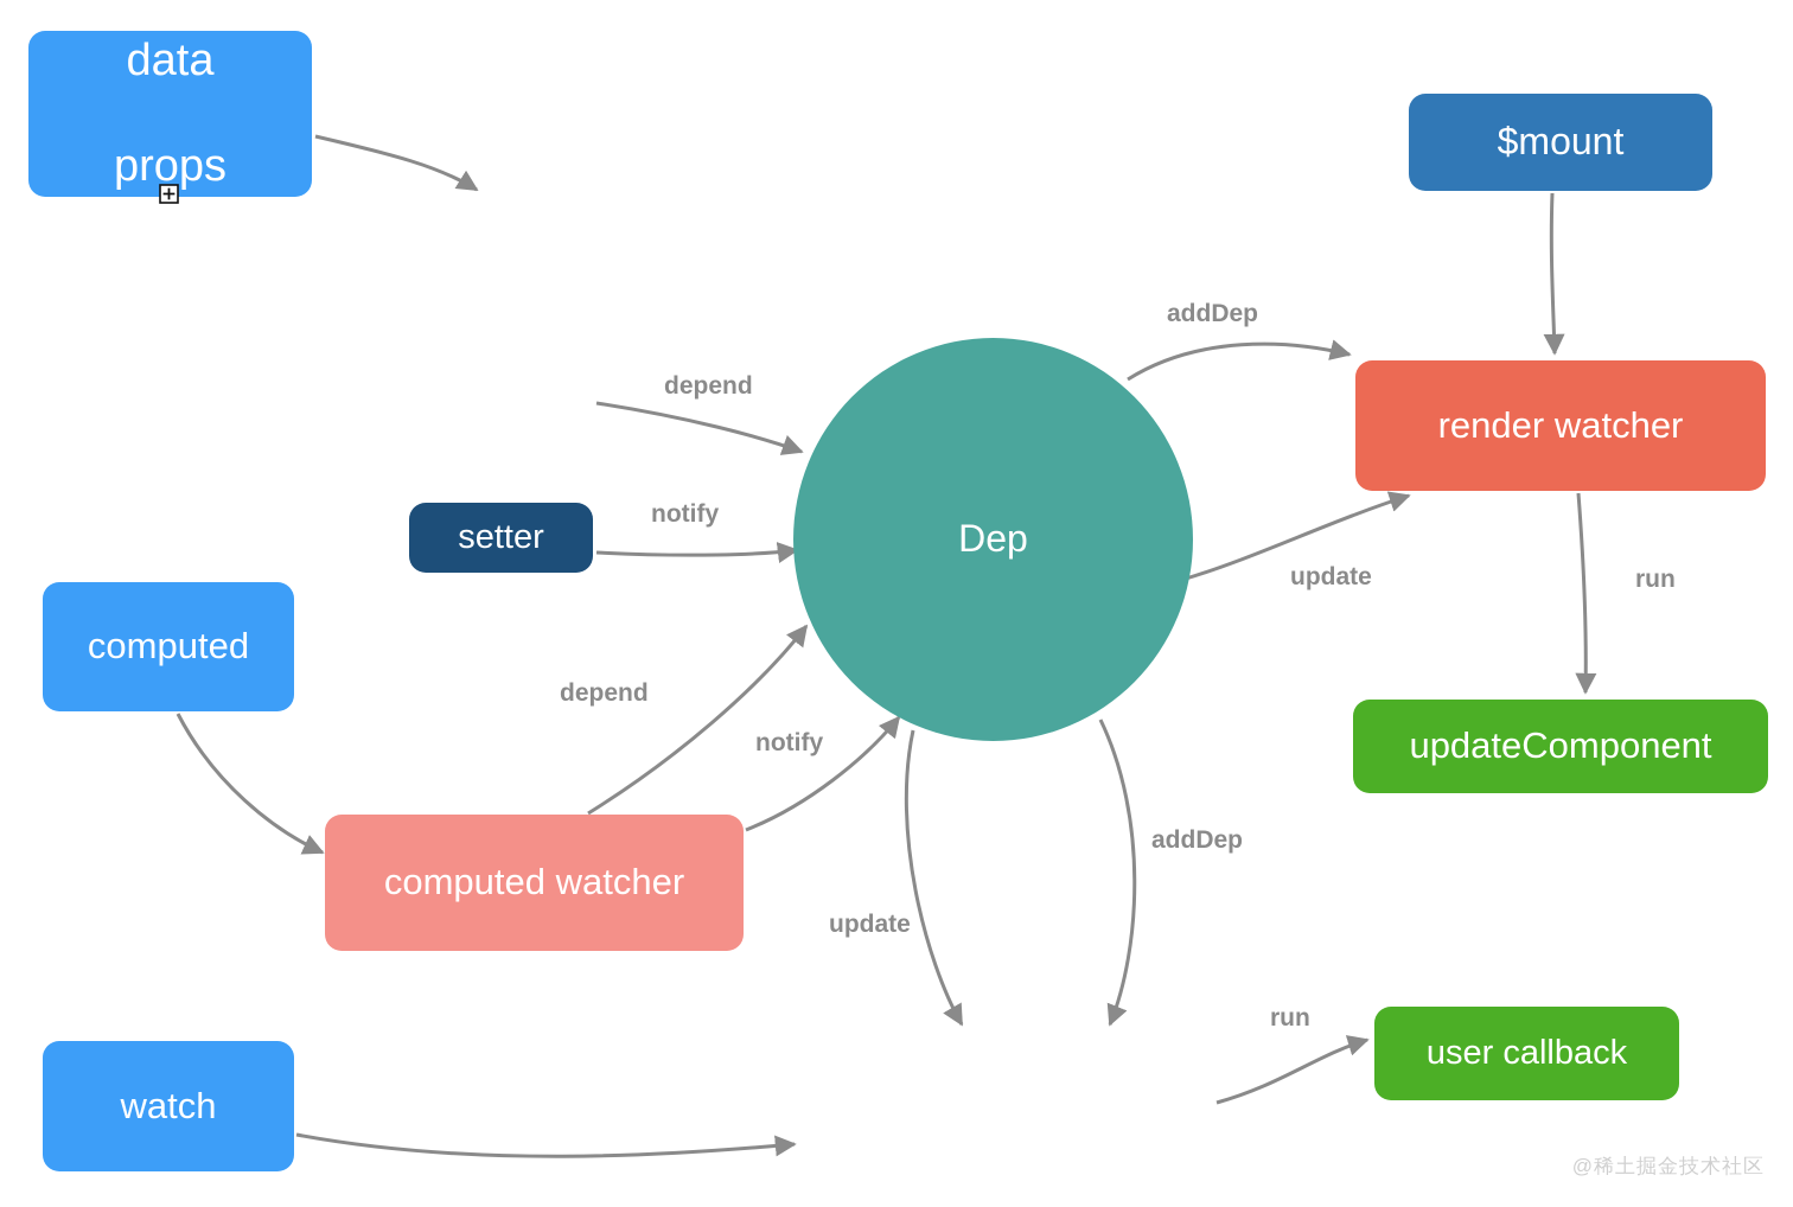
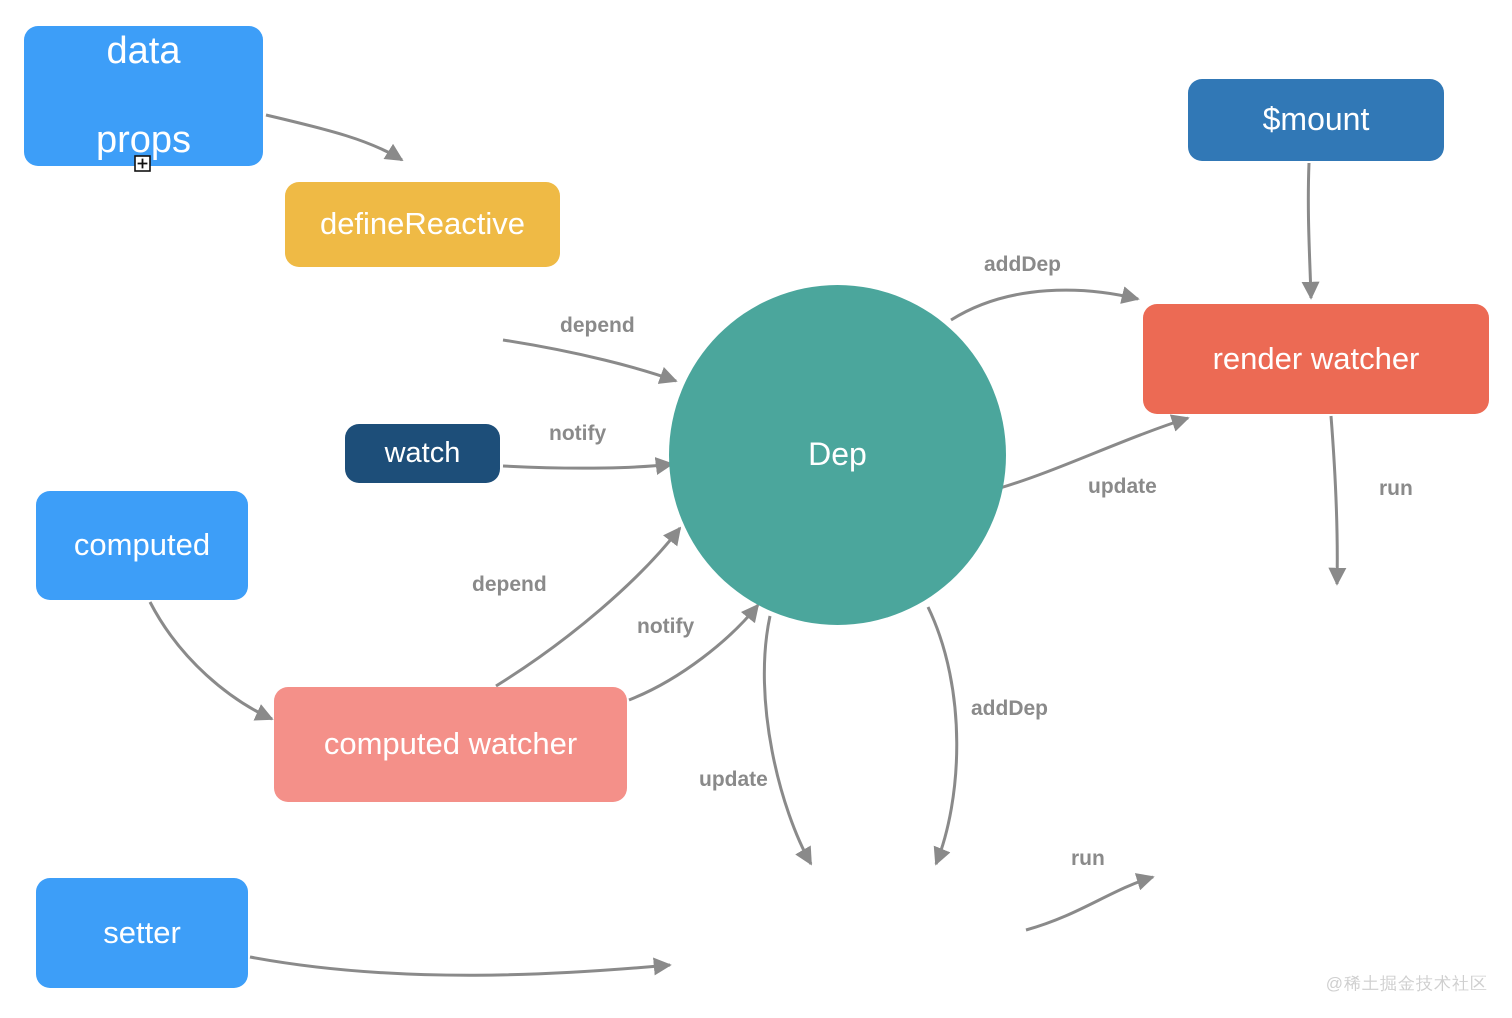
  data
  props
+ defineReactive
- setter
+ watch
  computed
  computed watcher
- watch
+ setter
  Dep
  $mount
  render watcher
- updateComponent
- user callback
  depend
  notify
  depend
  notify
  addDep
  update
  run
  update
  addDep
  run
  @稀土掘金技术社区
